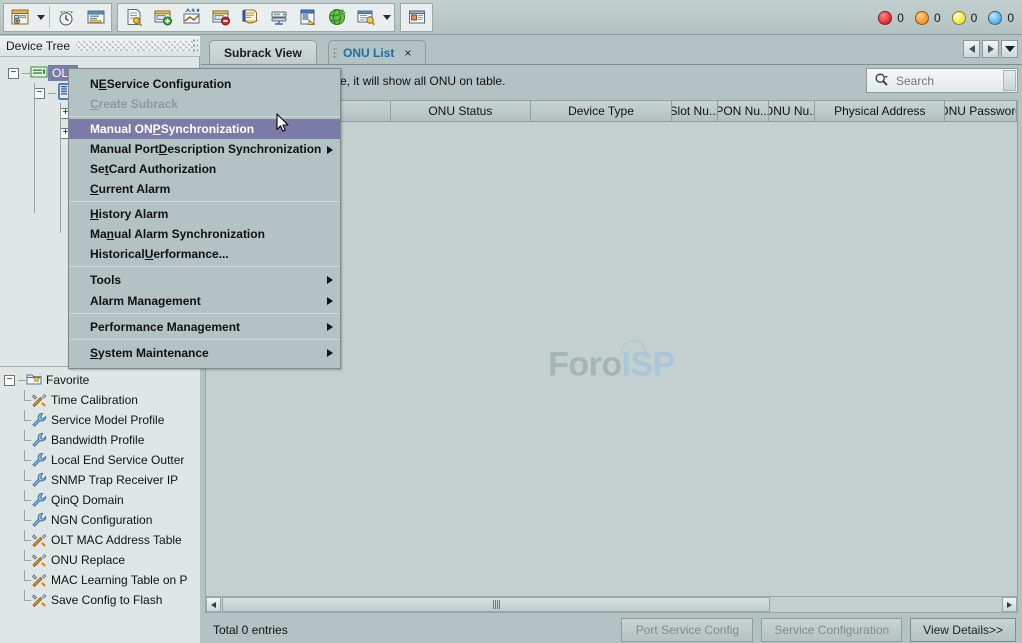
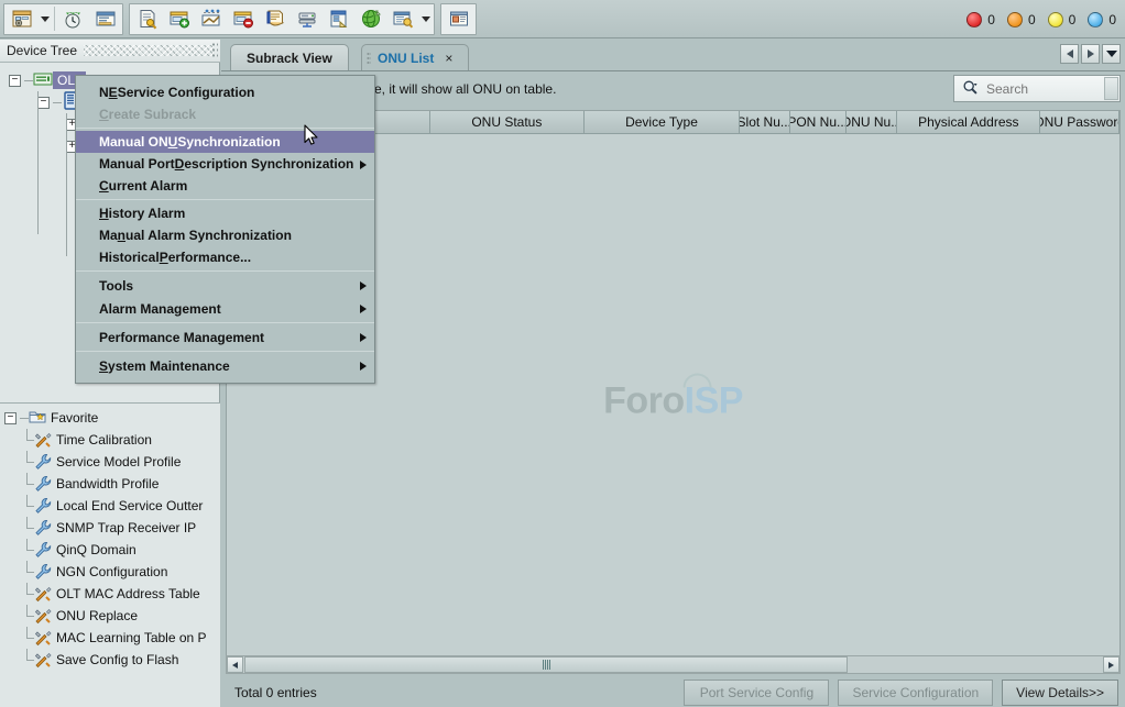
  0
  0
  0
  0
  Device Tree
  −
  OL
  −
  +
  +
  −
  Favorite
  Time Calibration
  Service Model Profile
  Bandwidth Profile
  Local End Service Outter
  SNMP Trap Receiver IP
  QinQ Domain
  NGN Configuration
  OLT MAC Address Table
  ONU Replace
  MAC Learning Table on P
  Save Config to Flash
  Subrack View
  ONU List
  ×
  e, it will show all ONU on table.
  Search
  ONU Status
  Device Type
  Slot Nu..
  PON Nu..
  ONU Nu..
  Physical Address
  NU Passwor
  ForoISP
  Total 0 entries
  Port Service Config
  Service Configuration
  View Details>>
  N
  E
  Service Configuration
  C
  reate Subrack
  Manual ON
- P
+ U
  Synchronization
  Manual Port
  D
  escription Synchronization
- Se
- t
- Card Authorization
  C
  urrent Alarm
  H
  istory Alarm
  Ma
  n
  ual Alarm Synchronization
  Historical
- U
+ P
  erformance...
  Tools
  Alarm Management
  Performance Management
  S
  ystem Maintenance
